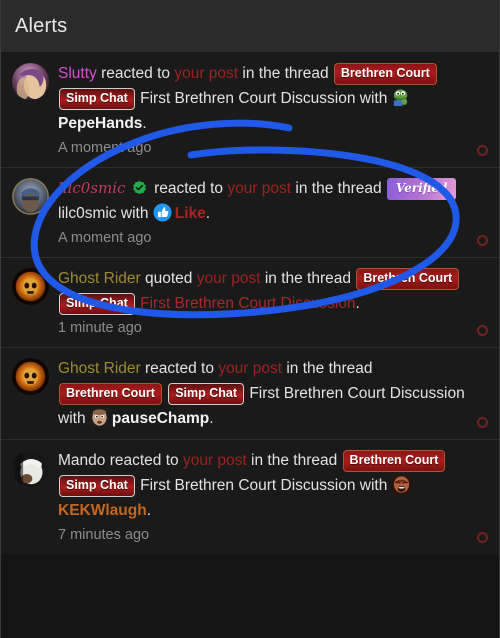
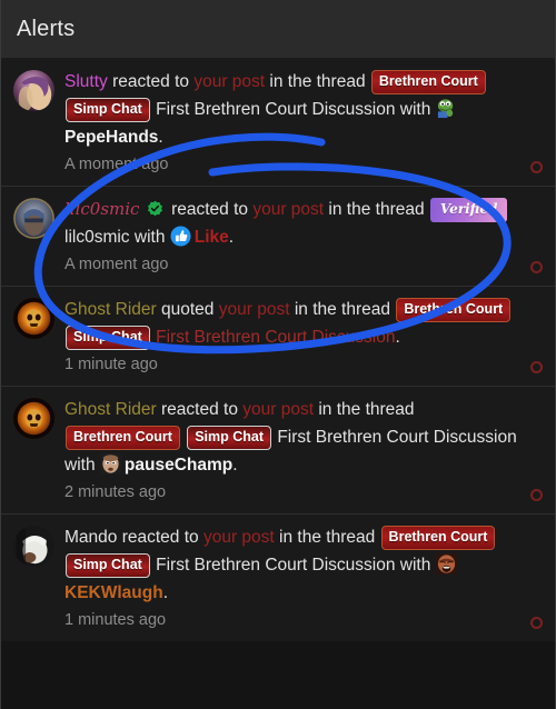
  Alerts
  Slutty reacted to your post in the thread Brethren Court Simp Chat First Brethren Court Discussion with PepeHands.
  A mome ago
  lc0smic reacted to your post in the thread Verifi lilc0smic with Like.
  A moment ago
  Ghost Rider quoted your post in the thread Bretn Court Simhat First Brethren Court Diion.
  1 minute ago
  Ghost Rider reacted to your post in the thread Brethren Court Simp Chat First Brethren Court Discussion with pauseChamp.
+ 2 minutes ago
  Mando reacted to your post in the thread Brethren Court Simp Chat First Brethren Court Discussion with KEKWlaugh.
- 7 minutes ago
+ 1 minutes ago
